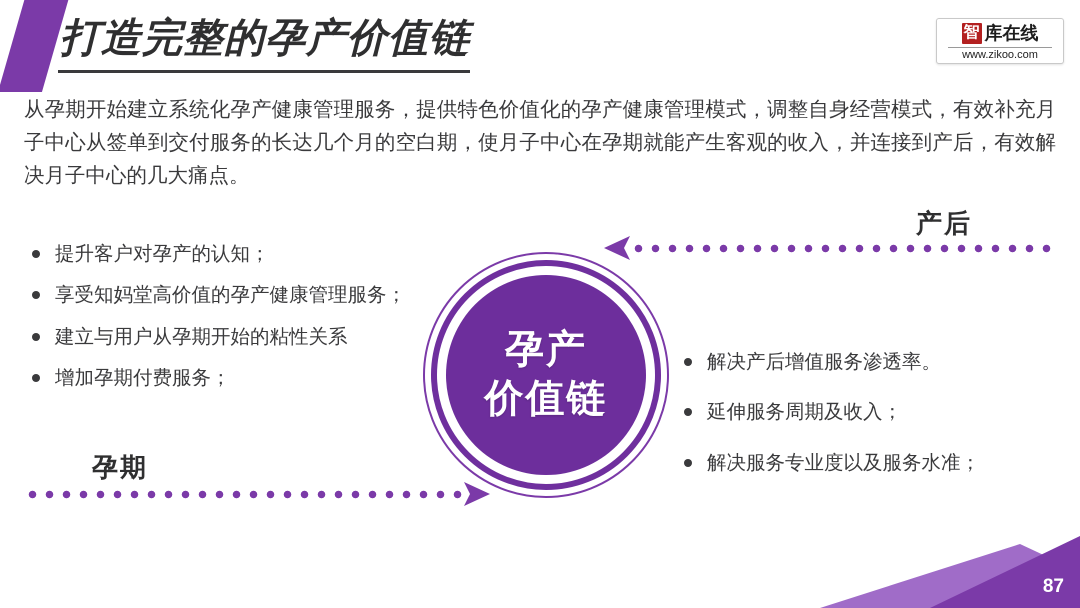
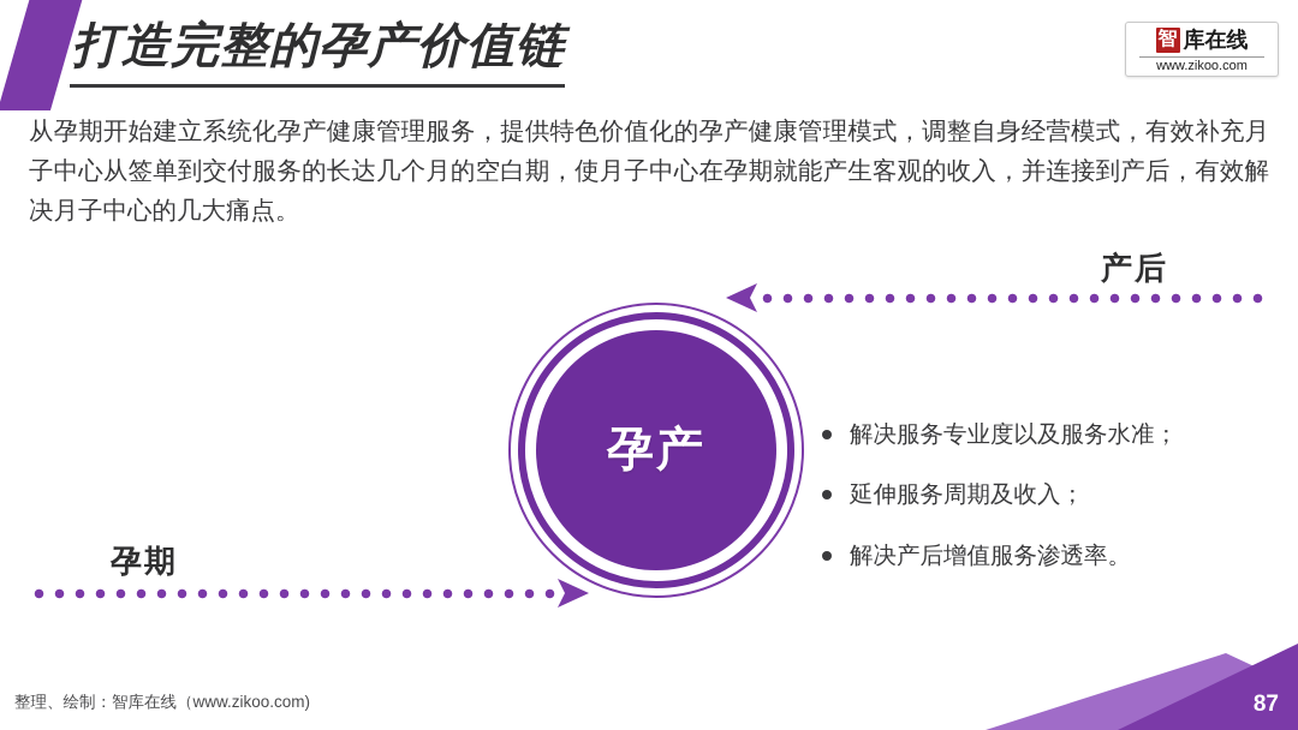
  打造完整的孕产价值链
  智
  库在线
  www.zikoo.com
  从孕期开始建立系统化孕产健康管理服务，提供特色价值化的孕产健康管理模式，调整自身经营模式，有效补充月子中心从签单到交付服务的长达几个月的空白期，使月子中心在孕期就能产生客观的收入，并连接到产后，有效解决月子中心的几大痛点。
- 提升客户对孕产的认知；
- 享受知妈堂高价值的孕产健康管理服务；
- 建立与用户从孕期开始的粘性关系
- 增加孕期付费服务；
- 解决产后增值服务渗透率。
+ 解决服务专业度以及服务水准；
  延伸服务周期及收入；
- 解决服务专业度以及服务水准；
+ 解决产后增值服务渗透率。
  孕产
- 价值链
  产后
  孕期
+ 整理、绘制：智库在线（www.zikoo.com)
  87
